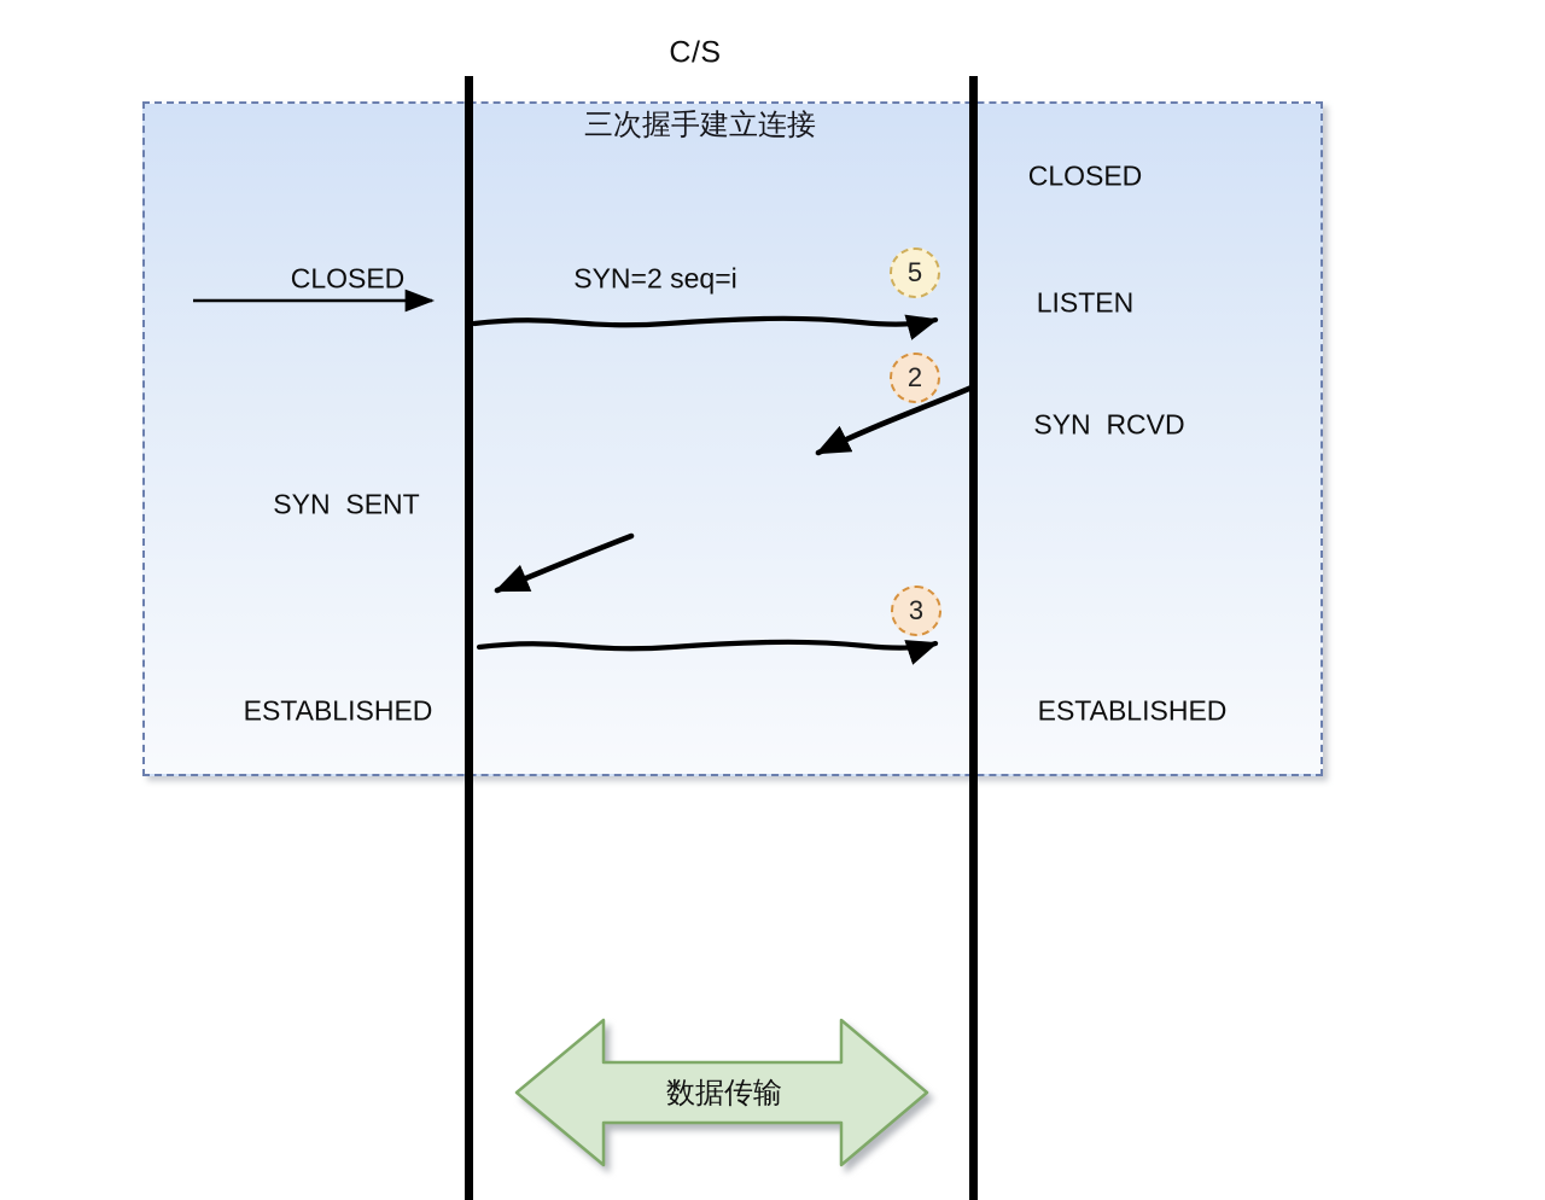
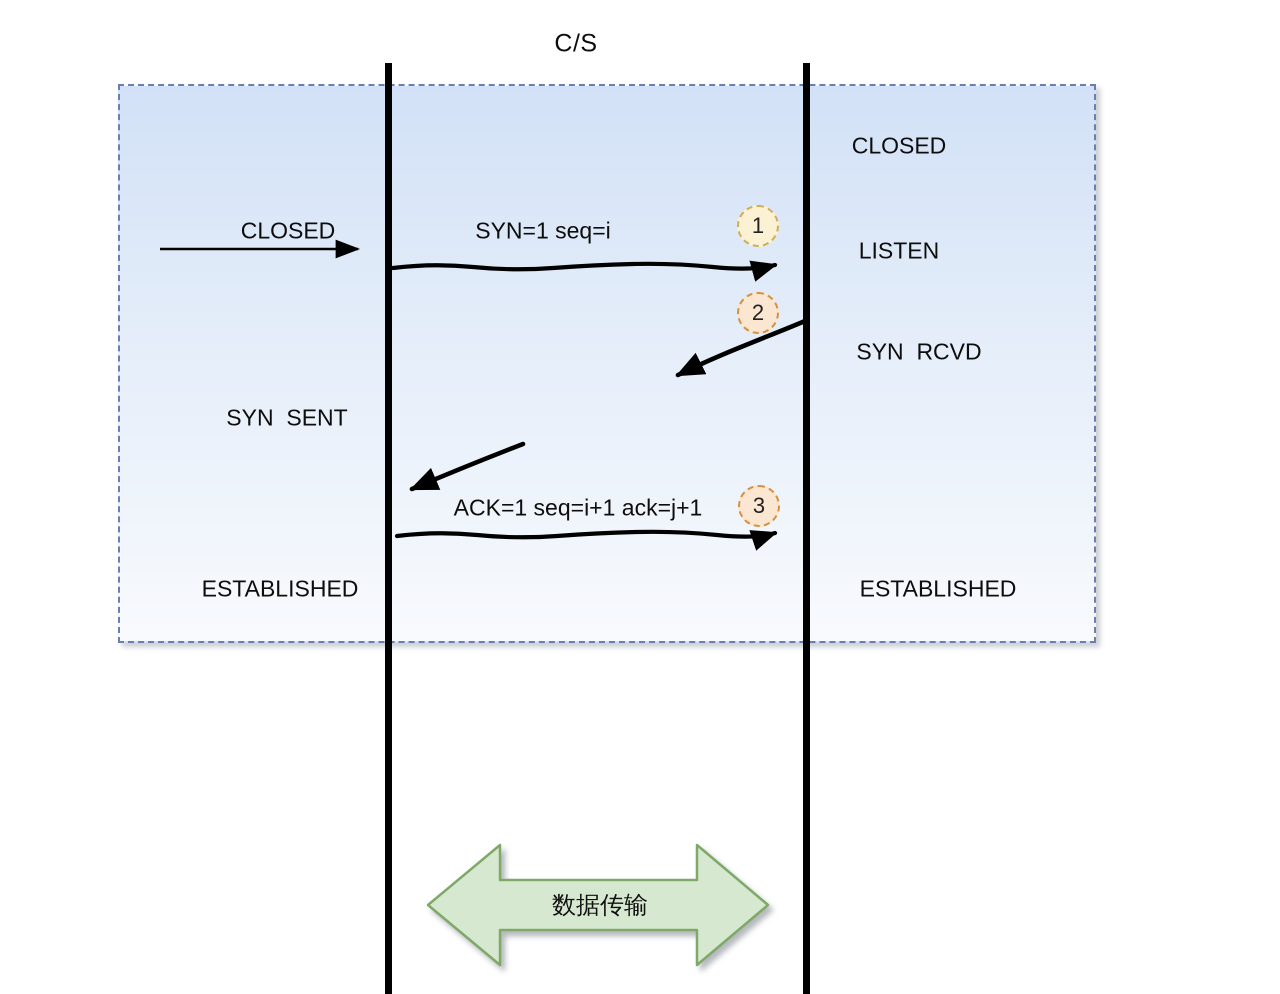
  C/S
- 三次握手建立连接
  CLOSED
  SYN SENT
  ESTABLISHED
  CLOSED
  LISTEN
  SYN RCVD
  ESTABLISHED
- SYN=2 seq=i
+ SYN=1 seq=i
+ ACK=1 seq=i+1 ack=j+1
- 5
+ 1
  2
  3
  数据传输
